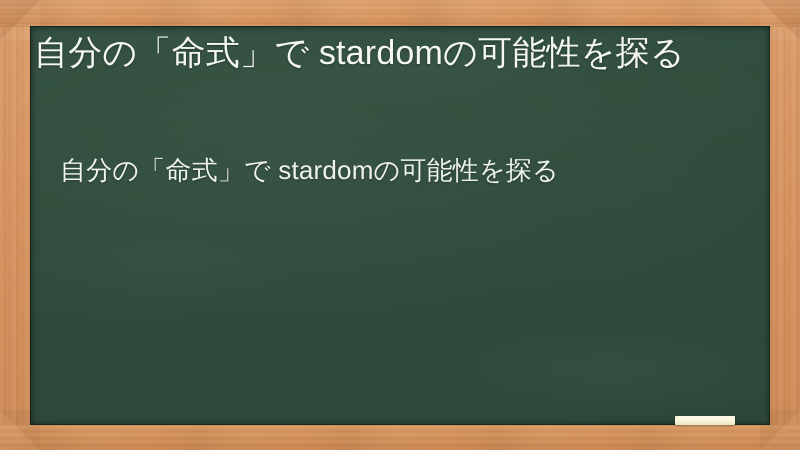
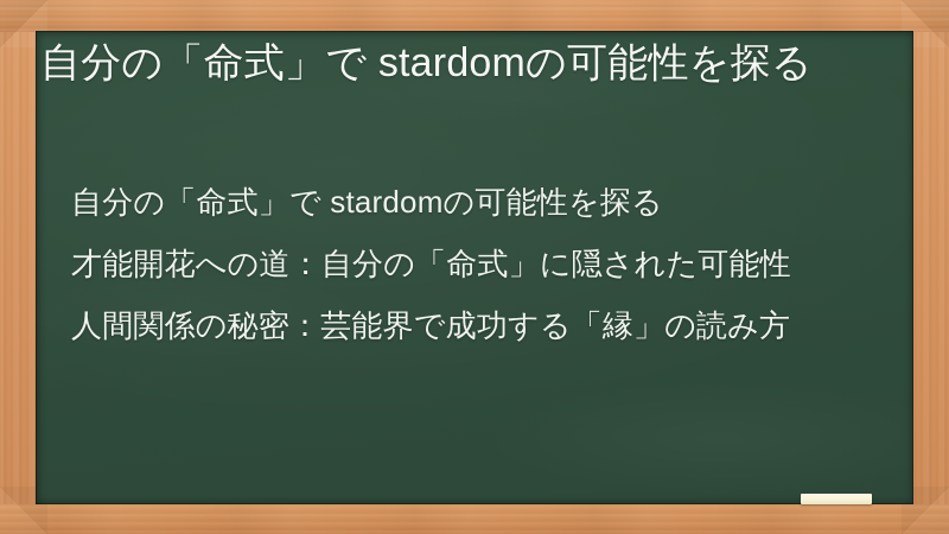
  自分の「命式」で stardomの可能性を探る
  自分の「命式」で stardomの可能性を探る
+ 才能開花への道：自分の「命式」に隠された可能性
+ 人間関係の秘密：芸能界で成功する「縁」の読み方
